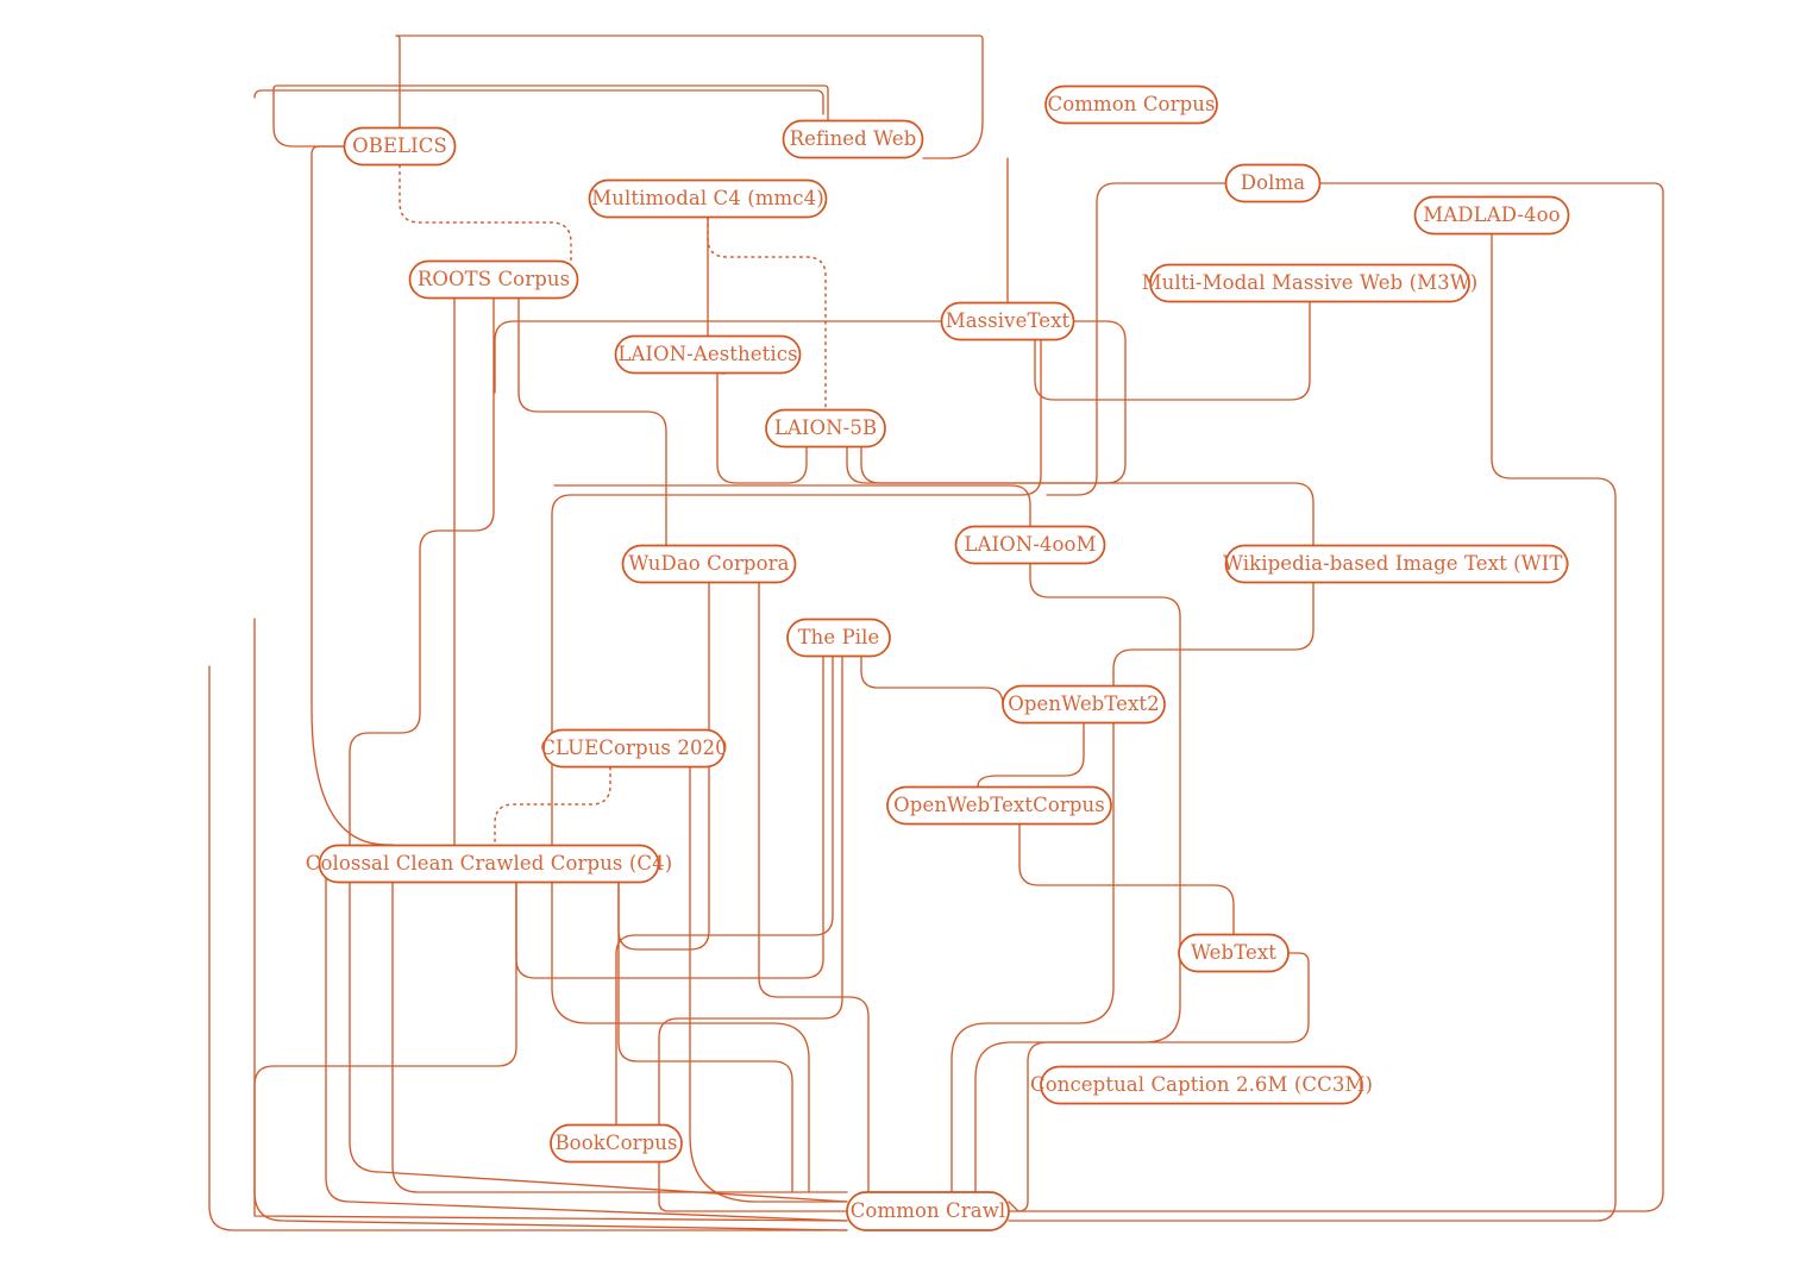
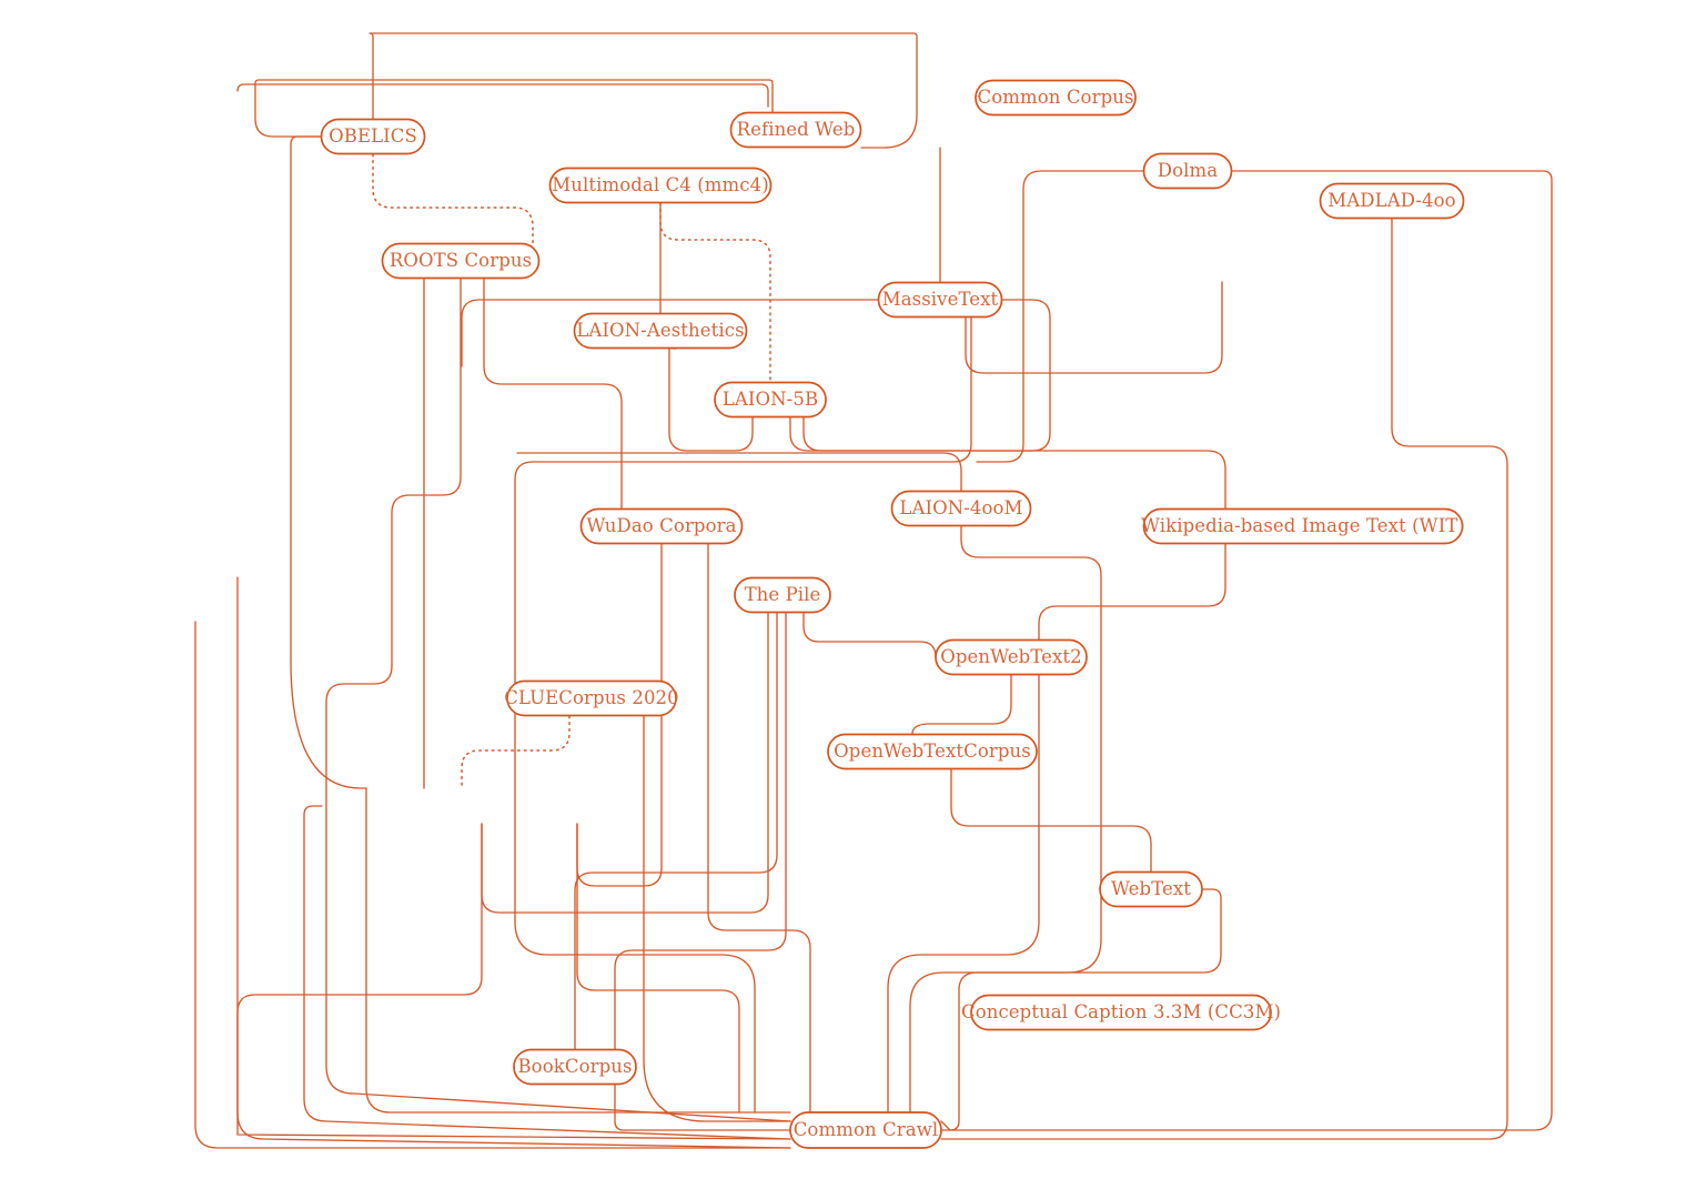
  Common Corpus
  Refined Web
  OBELICS
  Dolma
  Multimodal C4 (mmc4)
  MADLAD-4oo
  ROOTS Corpus
- Multi-Modal Massive Web (M3W)
  MassiveText
  LAION-Aesthetics
  LAION-5B
  LAION-4ooM
  Wikipedia-based Image Text (WIT)
  WuDao Corpora
  The Pile
  OpenWebText2
  CLUECorpus 2020
  OpenWebTextCorpus
- Colossal Clean Crawled Corpus (C4)
  WebText
- Conceptual Caption 2.6M (CC3M)
+ Conceptual Caption 3.3M (CC3M)
  BookCorpus
  Common Crawl
